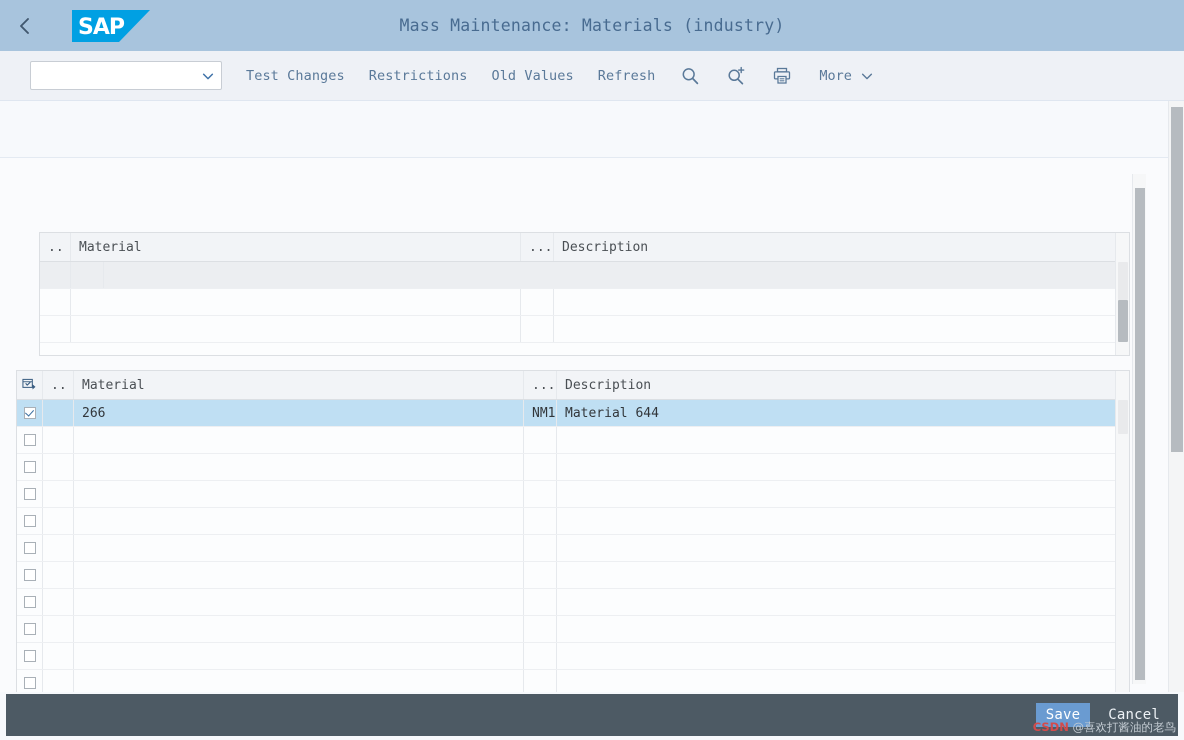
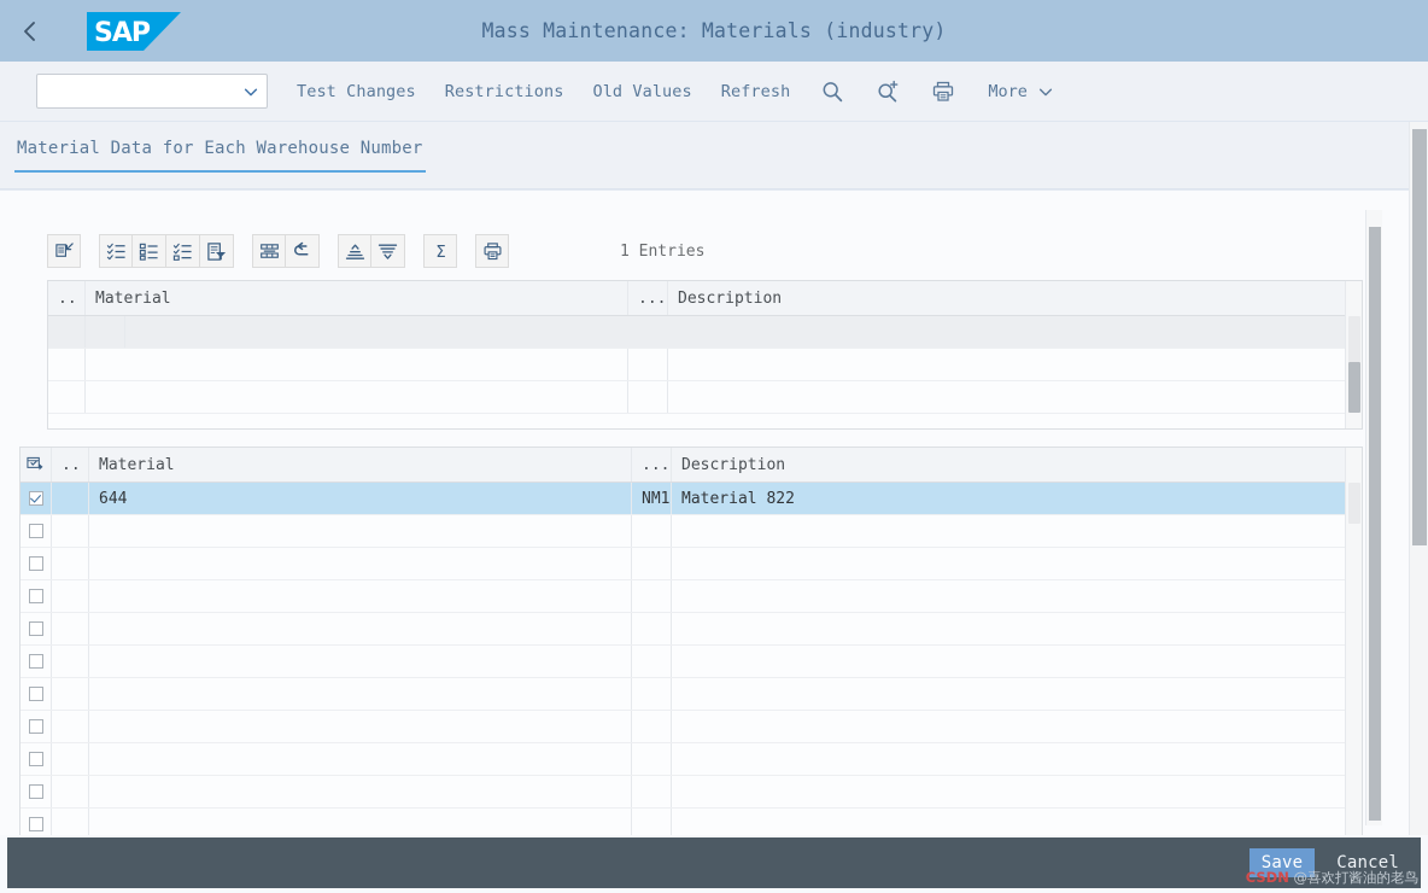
  SAP
  Mass Maintenance: Materials (industry)
  Test Changes
  Restrictions
  Old Values
  Refresh
  More
+ Material Data for Each Warehouse Number
+ Σ
+ 1 Entries
  ..
  Material
  ...
  Description
  ..
  Material
  ...
  Description
- 266
+ 644
  NM1
- Material 644
+ Material 822
  Save
  Cancel
  CSDN @喜欢打酱油的老鸟
